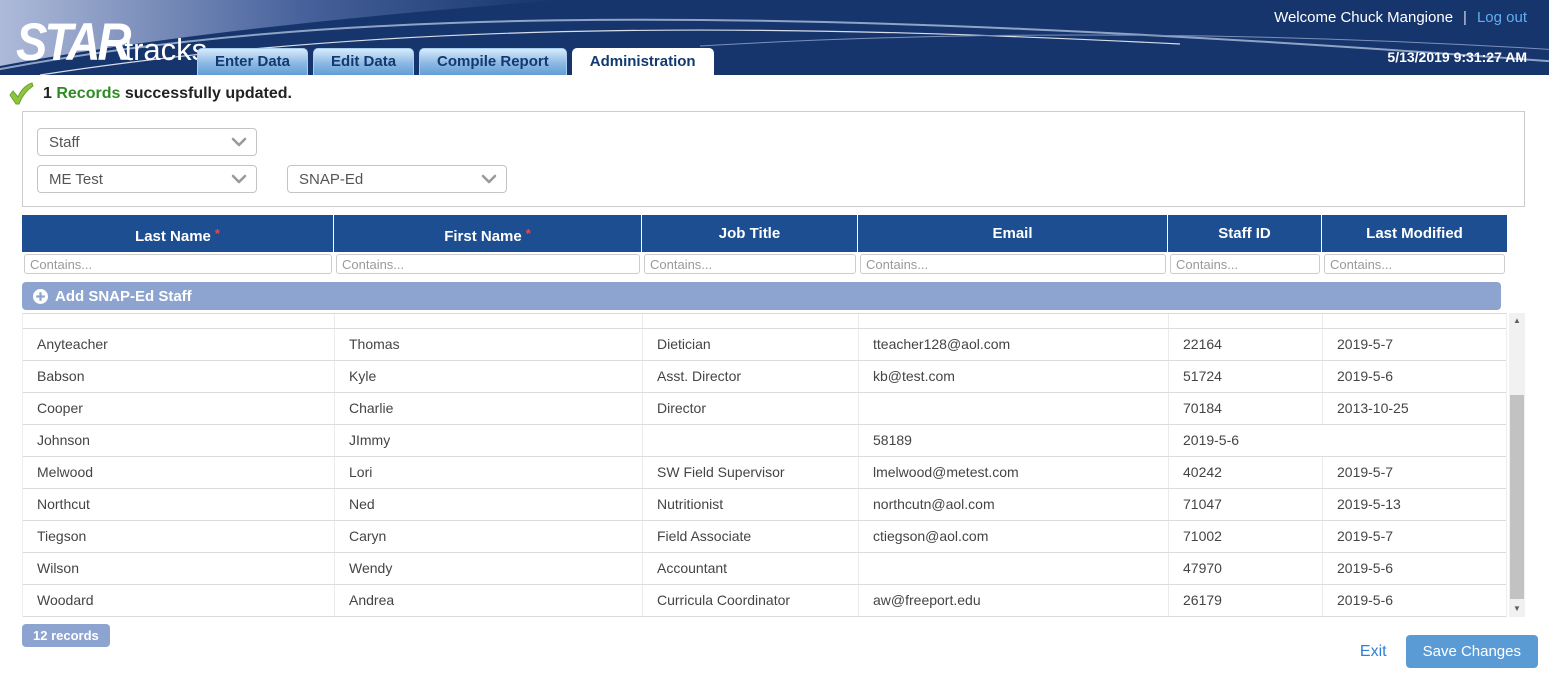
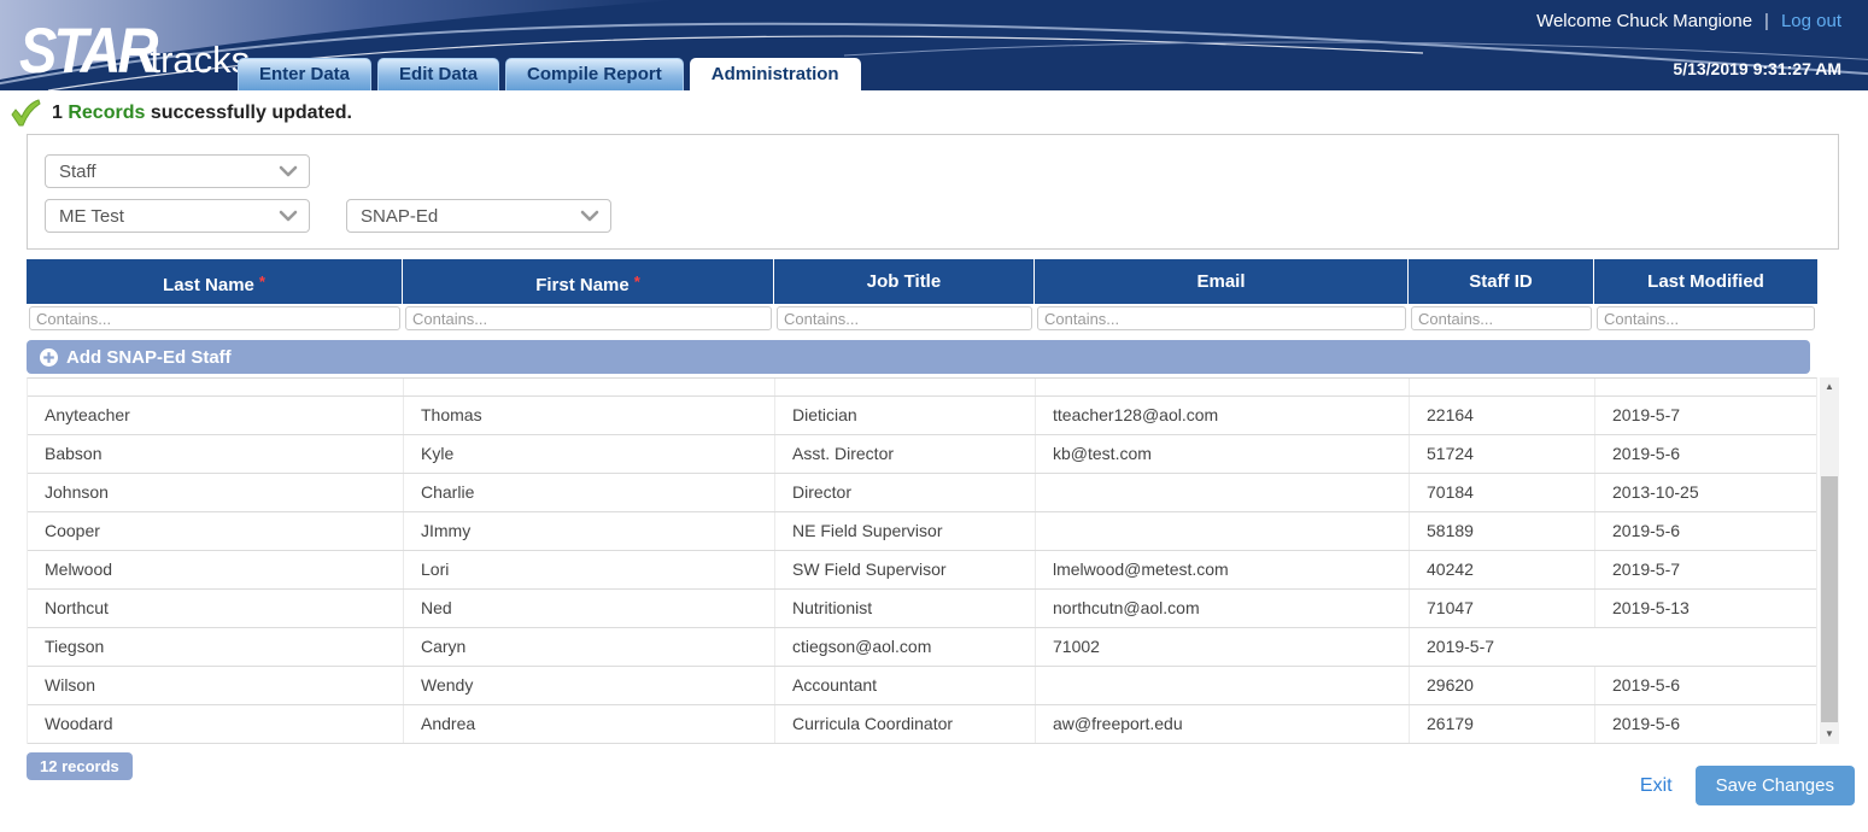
  STARtrack
  Enter Data
  Edit Data
  Compile Report
  Administration
  Welcome Chuck Mangione | Log out
  5/13/2019 9:31:27 AM
  1 Records successfully updated.
  Staff
  ME Test
  SNAP-Ed
  Last Name *
  First Name *
  Job Title
  Email
  Staff ID
  Last Modified
  Contains...
  Contains...
  Contains...
  Contains...
  Contains...
  Contains...
  Add SNAP-Ed Staff
  Anyteacher
  Thomas
  Dietician
  tteacher128@aol.com
  22164
  2019-5-7
  Babson
  Kyle
  Asst. Director
  kb@test.com
  51724
  2019-5-6
- Cooper
+ Johnson
  Charlie
  Director
  70184
  2013-10-25
- Johnson
+ Cooper
  JImmy
+ NE Field Supervisor
  58189
  2019-5-6
  Melwood
  Lori
  SW Field Supervisor
  lmelwood@metest.com
  40242
  2019-5-7
  Northcut
  Ned
  Nutritionist
  northcutn@aol.com
  71047
  2019-5-13
  Tiegson
  Caryn
- Field Associate
  ctiegson@aol.com
  71002
  2019-5-7
  Wilson
  Wendy
  Accountant
- 47970
+ 29620
  2019-5-6
  Woodard
  Andrea
  Curricula Coordinator
  aw@freeport.edu
  26179
  2019-5-6
  ▲
  ▼
  12 records
  Exit
  Save Changes
